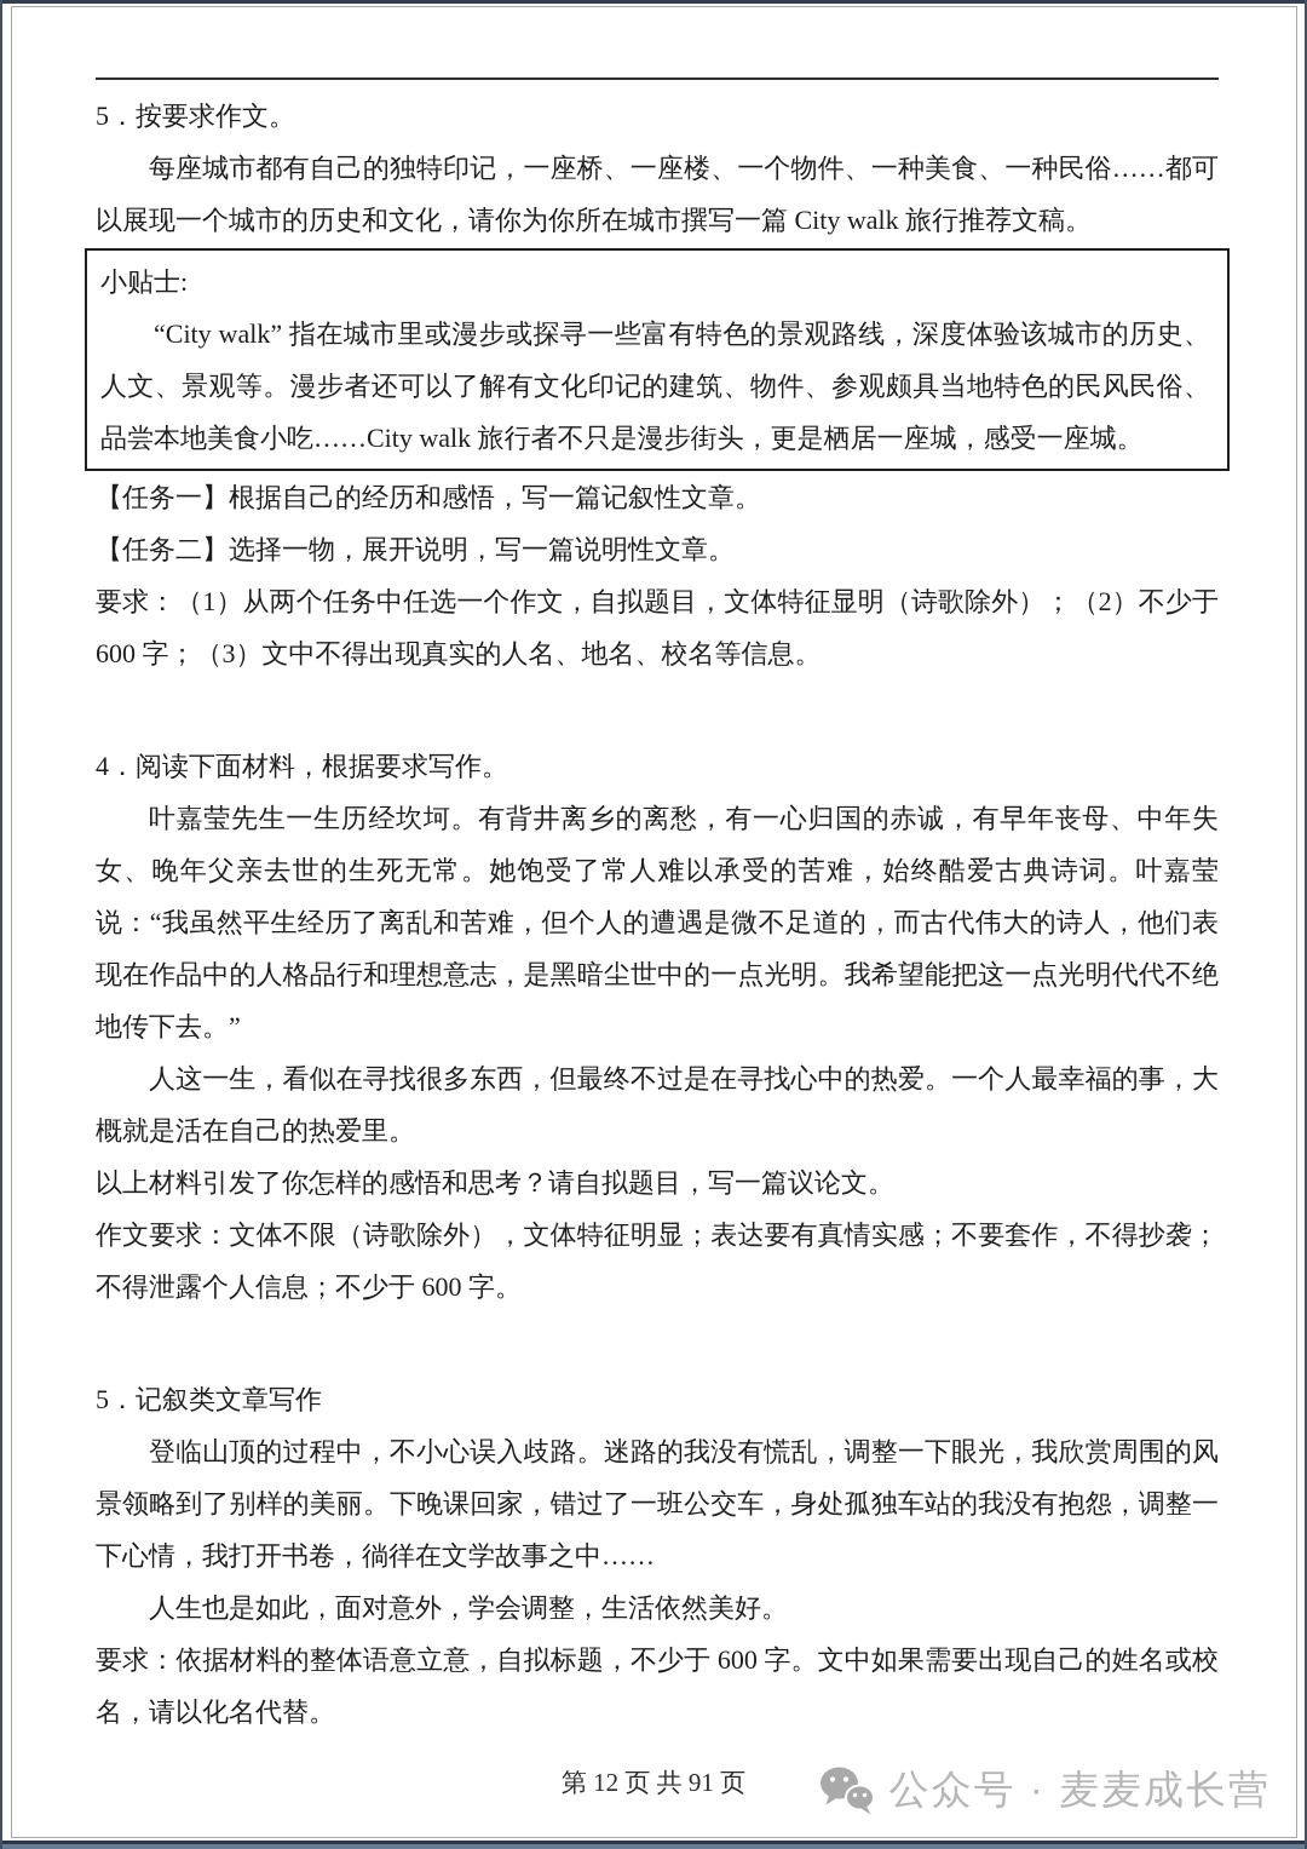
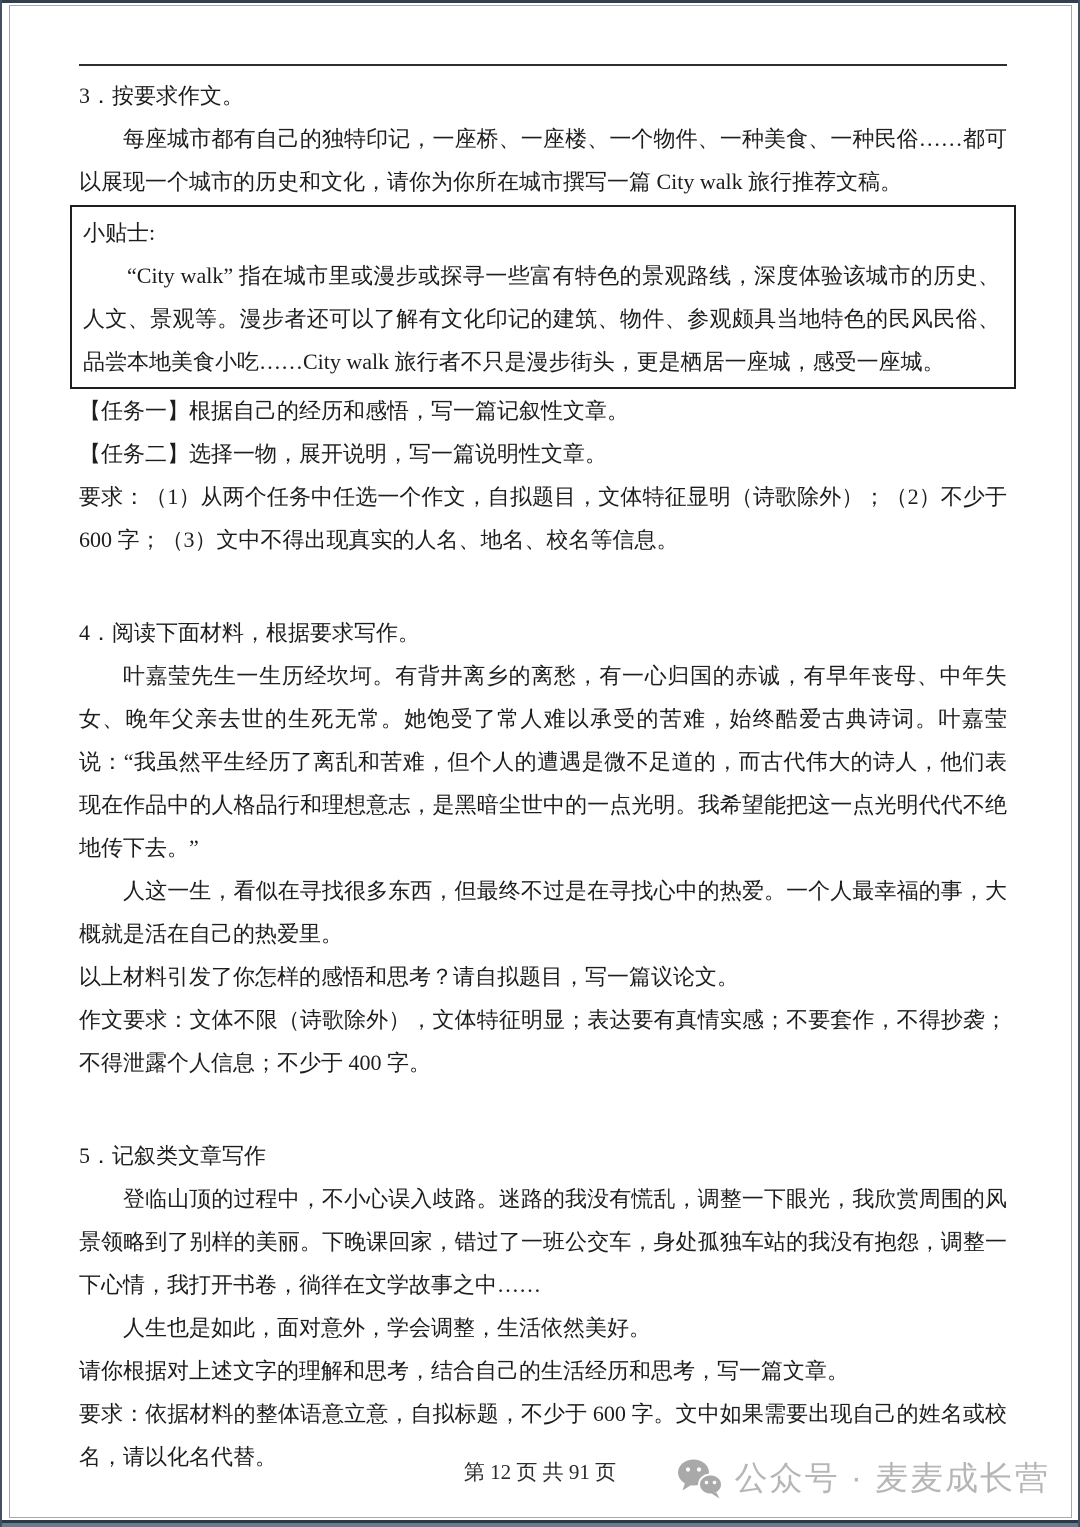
- 5．按要求作文。
+ 3．按要求作文。
  每座城市都有自己的独特印记，一座桥、一座楼、一个物件、一种美食、一种民俗……都可以展现一个城市的历史和文化，请你为你所在城市撰写一篇 City walk 旅行推荐文稿。
  小贴士:
  “City walk” 指在城市里或漫步或探寻一些富有特色的景观路线，深度体验该城市的历史、人文、景观等。漫步者还可以了解有文化印记的建筑、物件、参观颇具当地特色的民风民俗、品尝本地美食小吃……City walk 旅行者不只是漫步街头，更是栖居一座城，感受一座城。
  【任务一】根据自己的经历和感悟，写一篇记叙性文章。
  【任务二】选择一物，展开说明，写一篇说明性文章。
  要求：（1）从两个任务中任选一个作文，自拟题目，文体特征显明（诗歌除外）；（2）不少于 600 字；（3）文中不得出现真实的人名、地名、校名等信息。
  4．阅读下面材料，根据要求写作。
  叶嘉莹先生一生历经坎坷。有背井离乡的离愁，有一心归国的赤诚，有早年丧母、中年失女、晚年父亲去世的生死无常。她饱受了常人难以承受的苦难，始终酷爱古典诗词。叶嘉莹说：“我虽然平生经历了离乱和苦难，但个人的遭遇是微不足道的，而古代伟大的诗人，他们表现在作品中的人格品行和理想意志，是黑暗尘世中的一点光明。我希望能把这一点光明代代不绝地传下去。”
  人这一生，看似在寻找很多东西，但最终不过是在寻找心中的热爱。一个人最幸福的事，大概就是活在自己的热爱里。
  以上材料引发了你怎样的感悟和思考？请自拟题目，写一篇议论文。
- 作文要求：文体不限（诗歌除外），文体特征明显；表达要有真情实感；不要套作，不得抄袭；不得泄露个人信息；不少于 600 字。
+ 作文要求：文体不限（诗歌除外），文体特征明显；表达要有真情实感；不要套作，不得抄袭；不得泄露个人信息；不少于 400 字。
  5．记叙类文章写作
  登临山顶的过程中，不小心误入歧路。迷路的我没有慌乱，调整一下眼光，我欣赏周围的风景领略到了别样的美丽。下晚课回家，错过了一班公交车，身处孤独车站的我没有抱怨，调整一下心情，我打开书卷，徜徉在文学故事之中……
  人生也是如此，面对意外，学会调整，生活依然美好。
+ 请你根据对上述文字的理解和思考，结合自己的生活经历和思考，写一篇文章。
  要求：依据材料的整体语意立意，自拟标题，不少于 600 字。文中如果需要出现自己的姓名或校名，请以化名代替。
  第 12 页 共 91 页
  公众号 · 麦麦成长营
